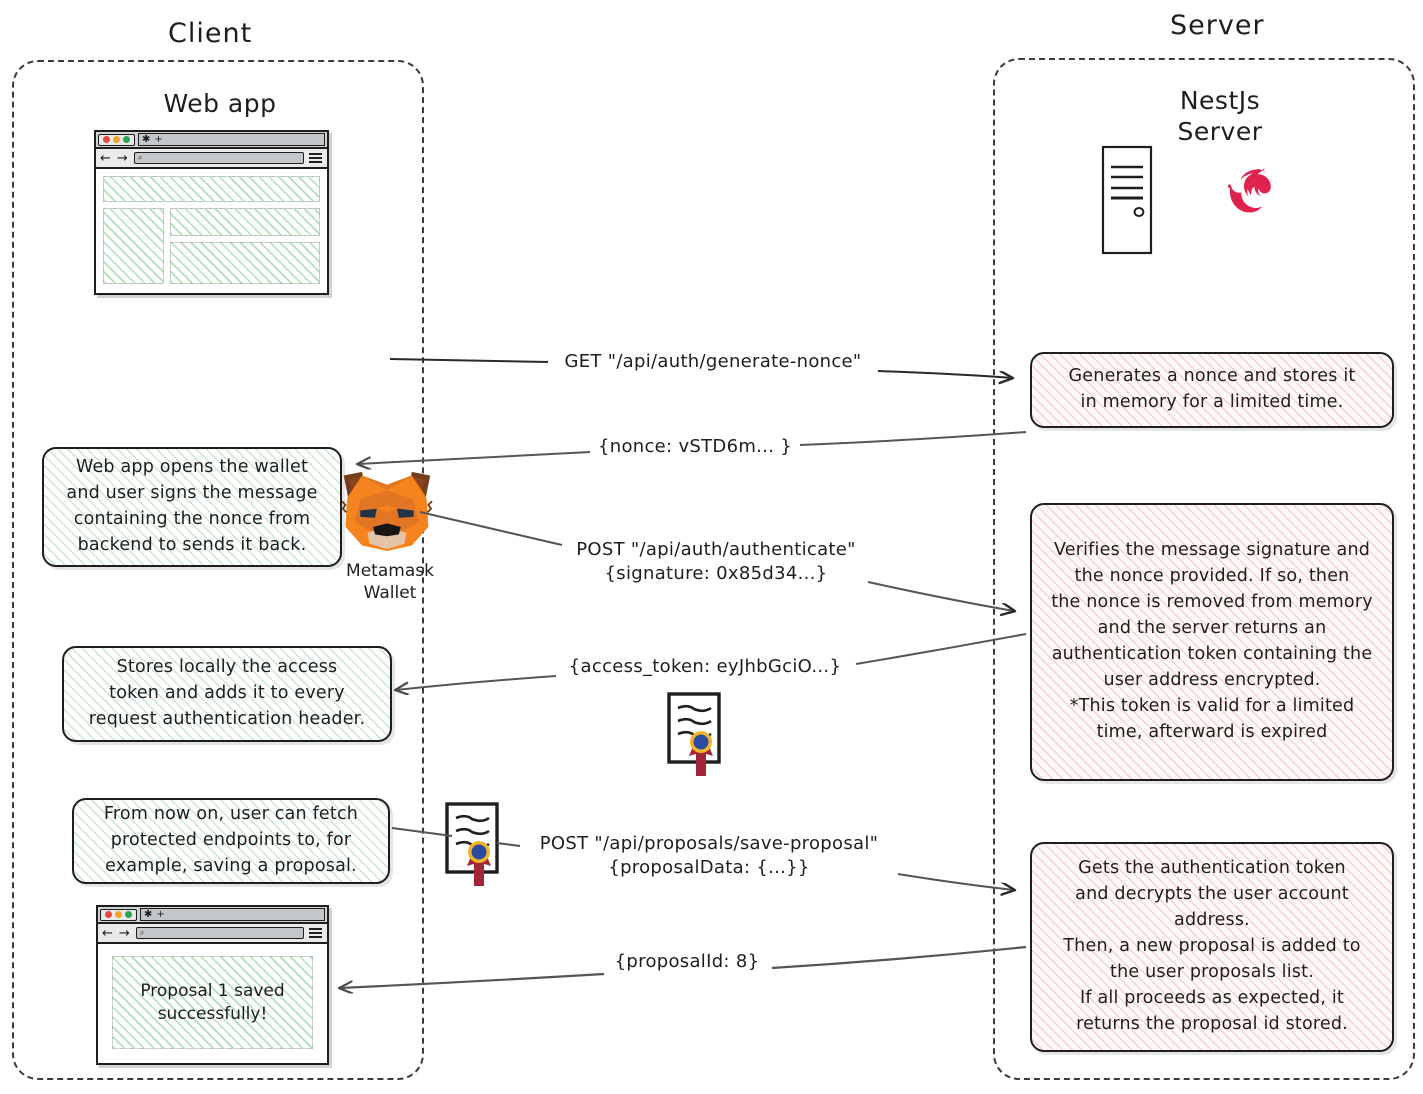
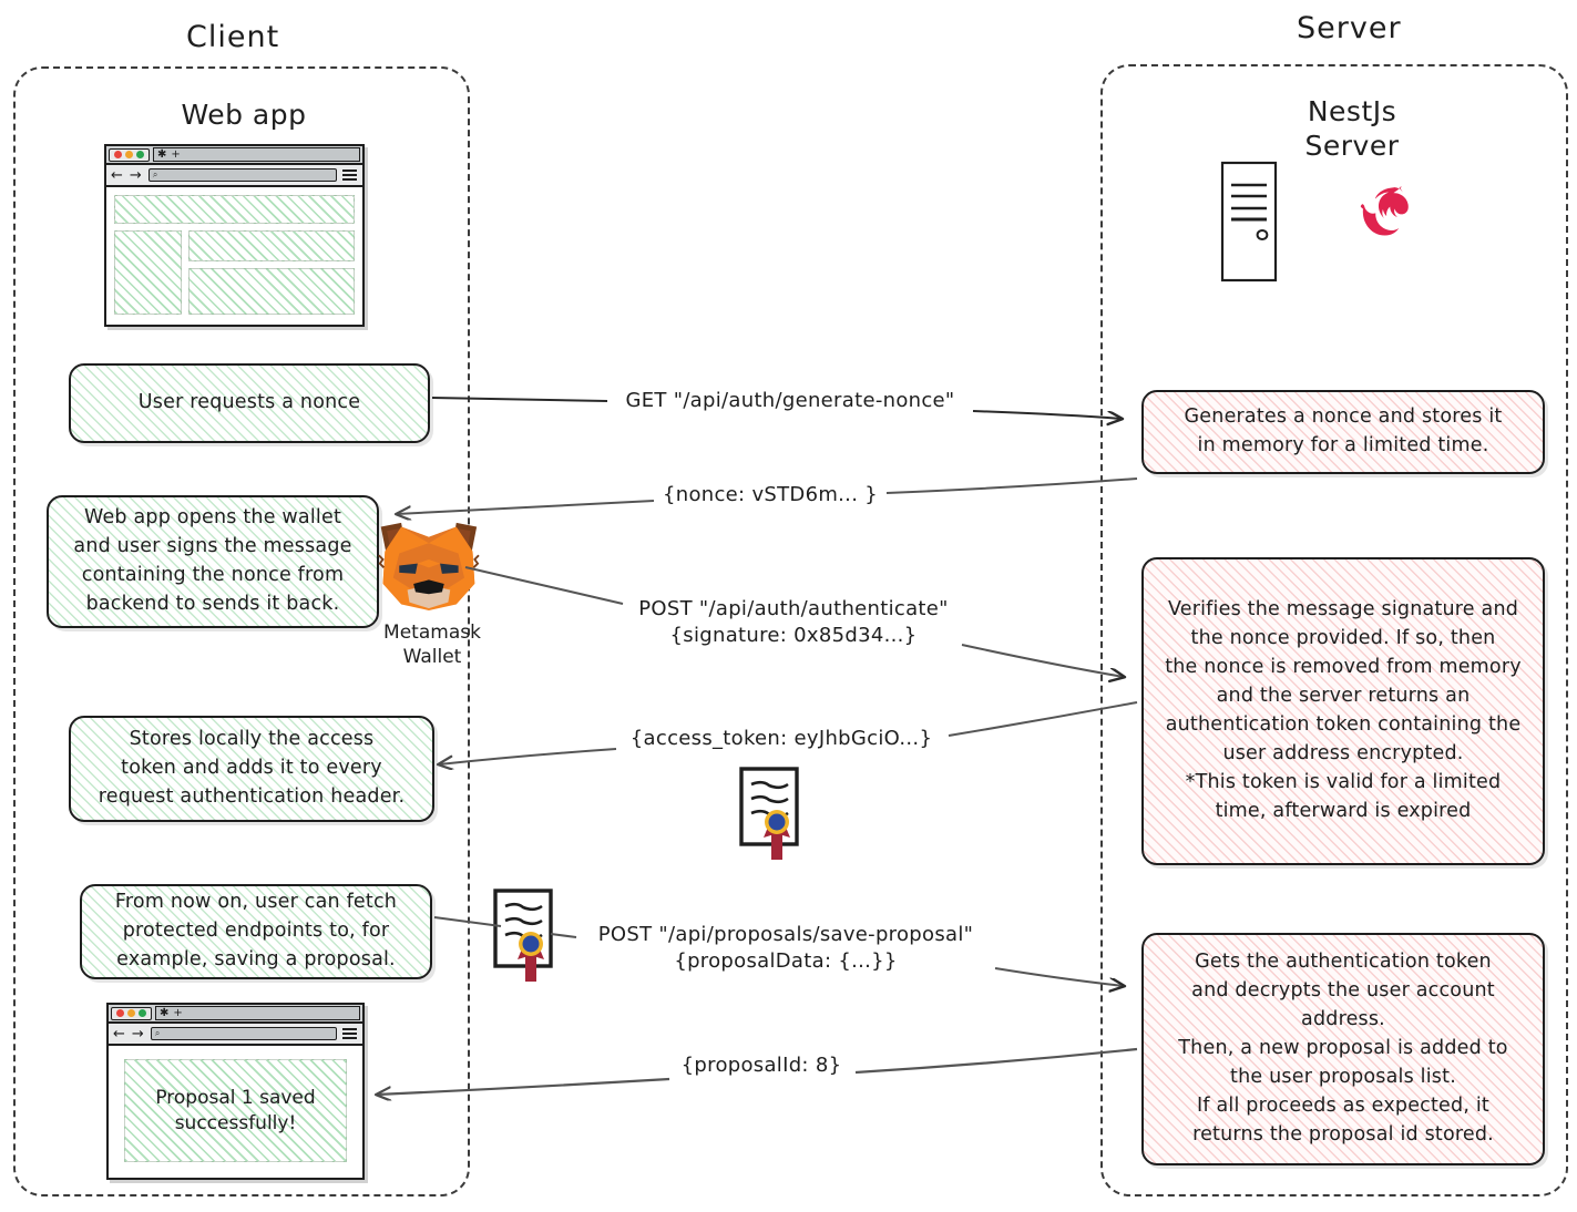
  Client
  Server
  Web app
  NestJs
  Server
  ✱
  +
  ←
  →
  ⌕
+ User requests a nonce
  Web app opens the wallet
  and user signs the message
  containing the nonce from
  backend to sends it back.
  Stores locally the access
  token and adds it to every
  request authentication header.
  From now on, user can fetch
  protected endpoints to, for
  example, saving a proposal.
  Generates a nonce and stores it
  in memory for a limited time.
  Verifies the message signature and
  the nonce provided. If so, then
  the nonce is removed from memory
  and the server returns an
  authentication token containing the
  user address encrypted.
  *This token is valid for a limited
  time, afterward is expired
  Gets the authentication token
  and decrypts the user account
  address.
  Then, a new proposal is added to
  the user proposals list.
  If all proceeds as expected, it
  returns the proposal id stored.
  Metamask
  Wallet
  ✱
  +
  ←
  →
  ⌕
  Proposal 1 saved
  successfully!
  GET "/api/auth/generate-nonce"
  {nonce: vSTD6m... }
  POST "/api/auth/authenticate"
  {signature: 0x85d34...}
  {access_token: eyJhbGciO...}
  POST "/api/proposals/save-proposal"
  {proposalData: {...}}
  {proposalId: 8}
